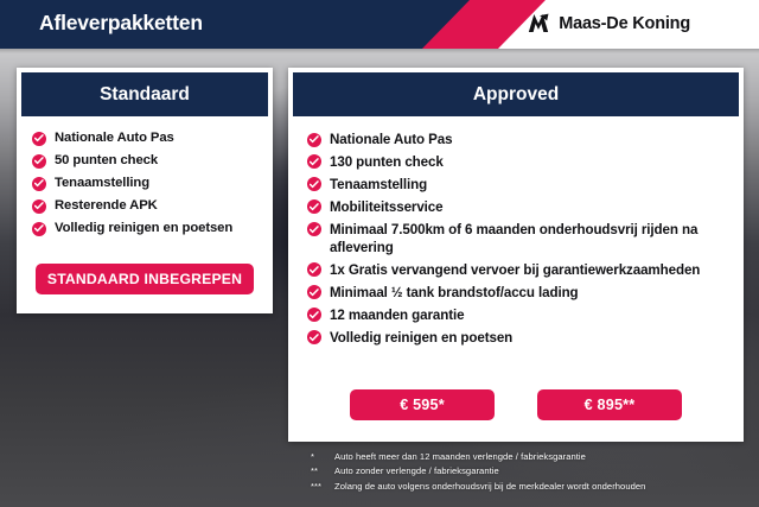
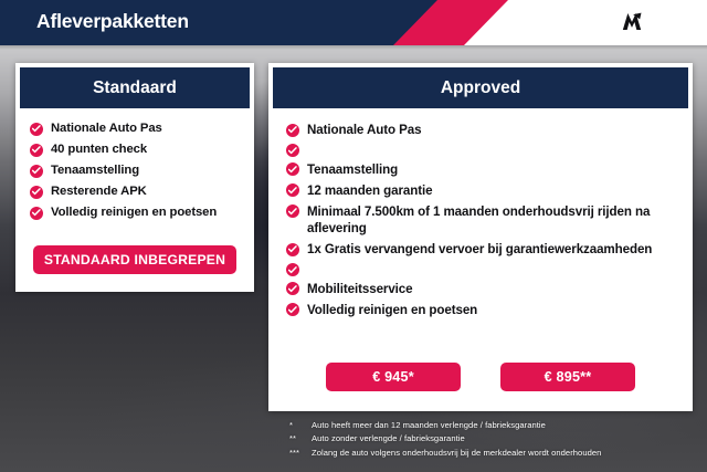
  Afleverpakketten
- Maas-De Koning
  Standaard
  Nationale Auto Pas
- 50 punten check
+ 40 punten check
  Tenaamstelling
  Resterende APK
  Volledig reinigen en poetsen
  STANDAARD INBEGREPEN
  Approved
  Nationale Auto Pas
- 130 punten check
  Tenaamstelling
- Mobiliteitsservice
+ 12 maanden garantie
- Minimaal 7.500km of 6 maanden onderhoudsvrij rijden na aflevering
+ Minimaal 7.500km of 1 maanden onderhoudsvrij rijden na aflevering
  1x Gratis vervangend vervoer bij garantiewerkzaamheden
- Minimaal ½ tank brandstof/accu lading
- 12 maanden garantie
+ Mobiliteitsservice
  Volledig reinigen en poetsen
- € 595*
+ € 945*
  € 895**
  *
  Auto heeft meer dan 12 maanden verlengde / fabrieksgarantie
  **
  Auto zonder verlengde / fabrieksgarantie
  ***
  Zolang de auto volgens onderhoudsvrij bij de merkdealer wordt onderhouden
